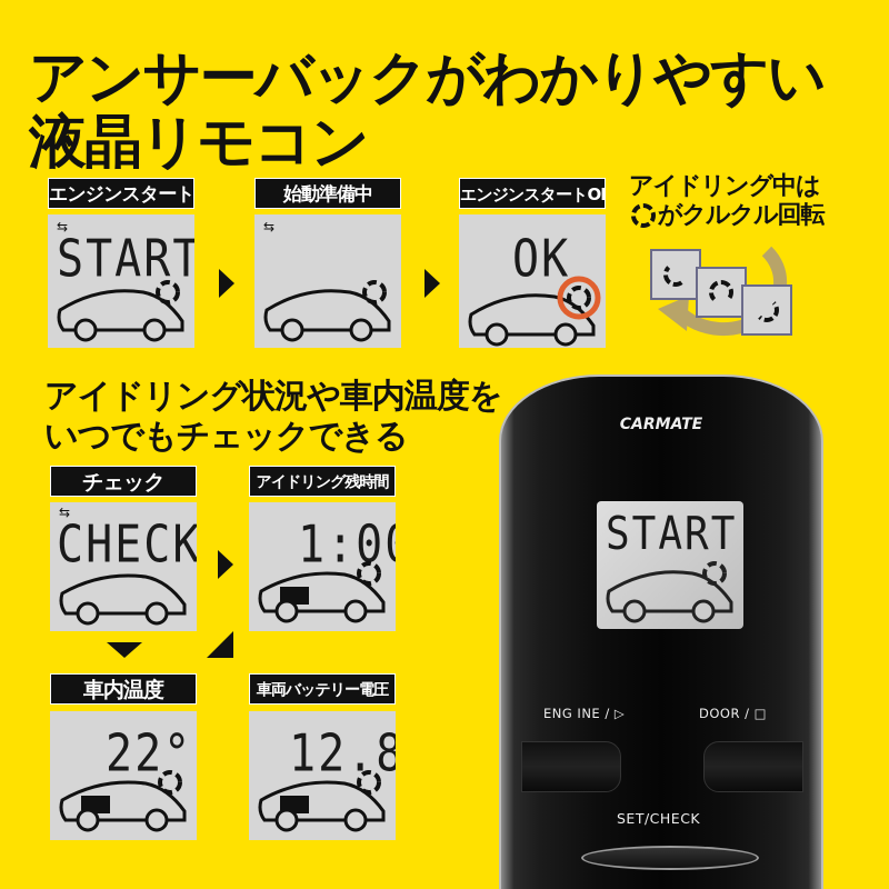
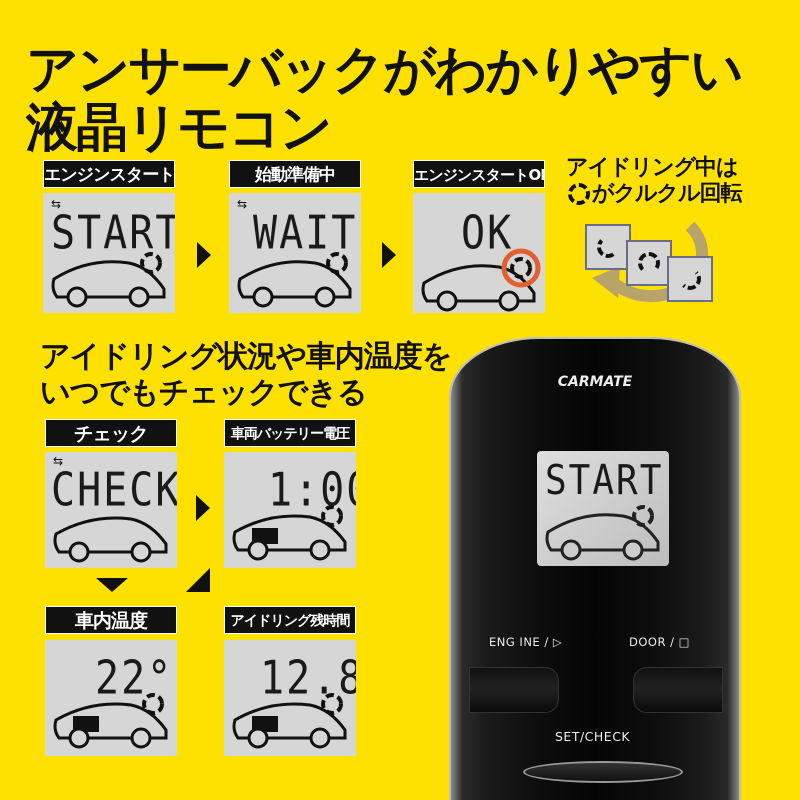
  アンサーバックがわかりやすい
  液晶リモコン
  エンジンスタート
  ⇆
  START
  始動準備中
  ⇆
+ WAIT
  エンジンスタートO
  OK
  アイドリング中は
  がクルクル回転
  アイドリング状況や車内温度を
  いつでもチェックできる
  チェック
  ⇆
  CHECK
- アイドリング残時間
+ 車両バッテリー電圧
  1:0
  車内温度
  22°
- 車両バッテリー電圧
+ アイドリング残時間
  12.8
  CARMATE
  START
  ENG INE / ▷
  DOOR / □
  SET/CHECK
